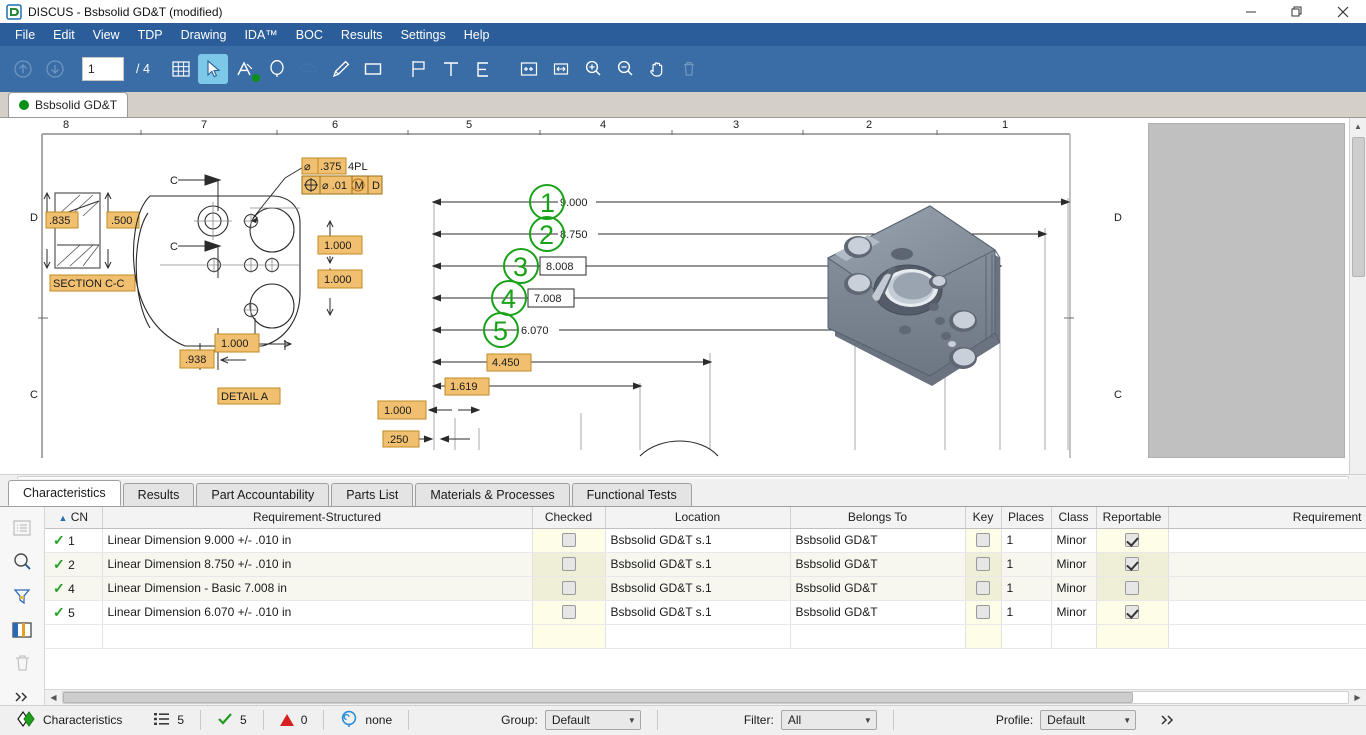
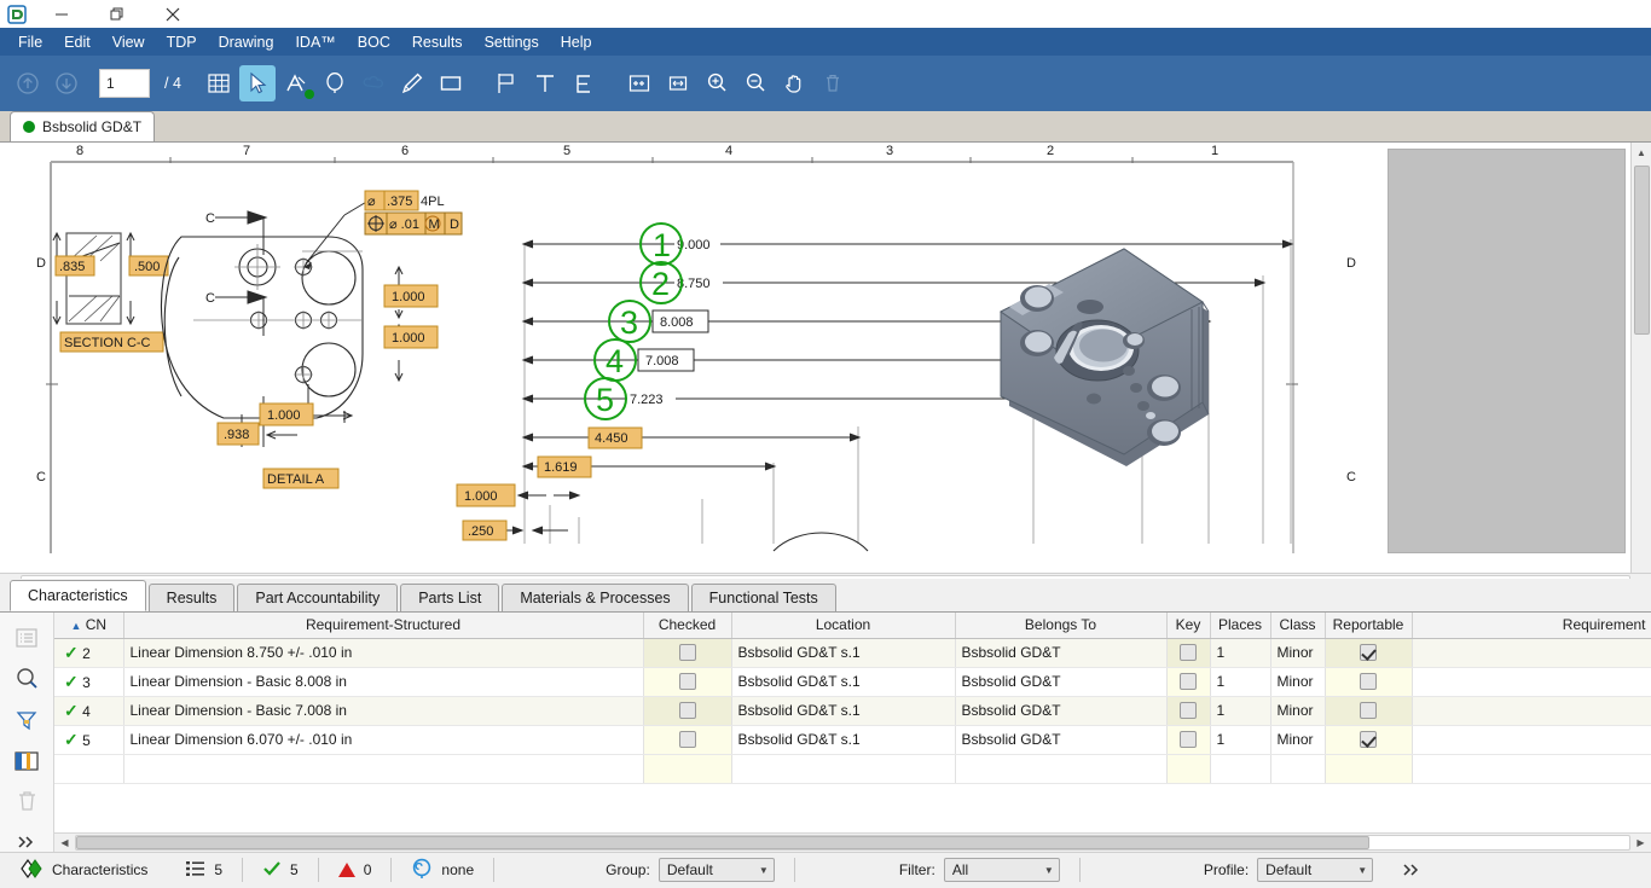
- DISCUS - Bsbsolid GD&T (modified)
  File
  Edit
  View
  TDP
  Drawing
  IDA™
  BOC
  Results
  Settings
  Help
  1
  / 4
  Bsbsolid GD&T
  8
  7
  6
  5
  4
  3
  2
  1
  D
  C
  D
  C
  .835
  .500
  SECTION C-C
  C
  C
  ⌀
  .375
  4PL
  ⌀ .01
  M
  D
  1.000
  1.000
  1.000
  .938
  DETAIL A
  .000
  1
  .750
  2
  8.008
  3
  7.008
  4
- 6.070
+ 7.223
  5
  4.450
  1.619
  1.000
  .250
  ▲
  Characteristics
  Results
  Part Accountability
  Parts List
  Materials & Processes
  Functional Tests
  ▲ CN	Requirement-Structured	Checked	Location	Belongs To	Key	Places	Class	Reportable	Requirement
- ✓ 1	Linear Dimension 9.000 +/- .010 in		Bsbsolid GD&T s.1	Bsbsolid GD&T		1	Minor
  ✓ 2	Linear Dimension 8.750 +/- .010 in		Bsbsolid GD&T s.1	Bsbsolid GD&T		1	Minor
+ ✓ 3	Linear Dimension - Basic 8.008 in		Bsbsolid GD&T s.1	Bsbsolid GD&T		1	Minor
  ✓ 4	Linear Dimension - Basic 7.008 in		Bsbsolid GD&T s.1	Bsbsolid GD&T		1	Minor
  ✓ 5	Linear Dimension 6.070 +/- .010 in		Bsbsolid GD&T s.1	Bsbsolid GD&T		1	Minor
  ◀
  ▶
  Characteristics
  5
  5
  0
  none
  Group:
  Default
  ▼
  Filter:
  All
  ▼
  Profile:
  Default
  ▼
